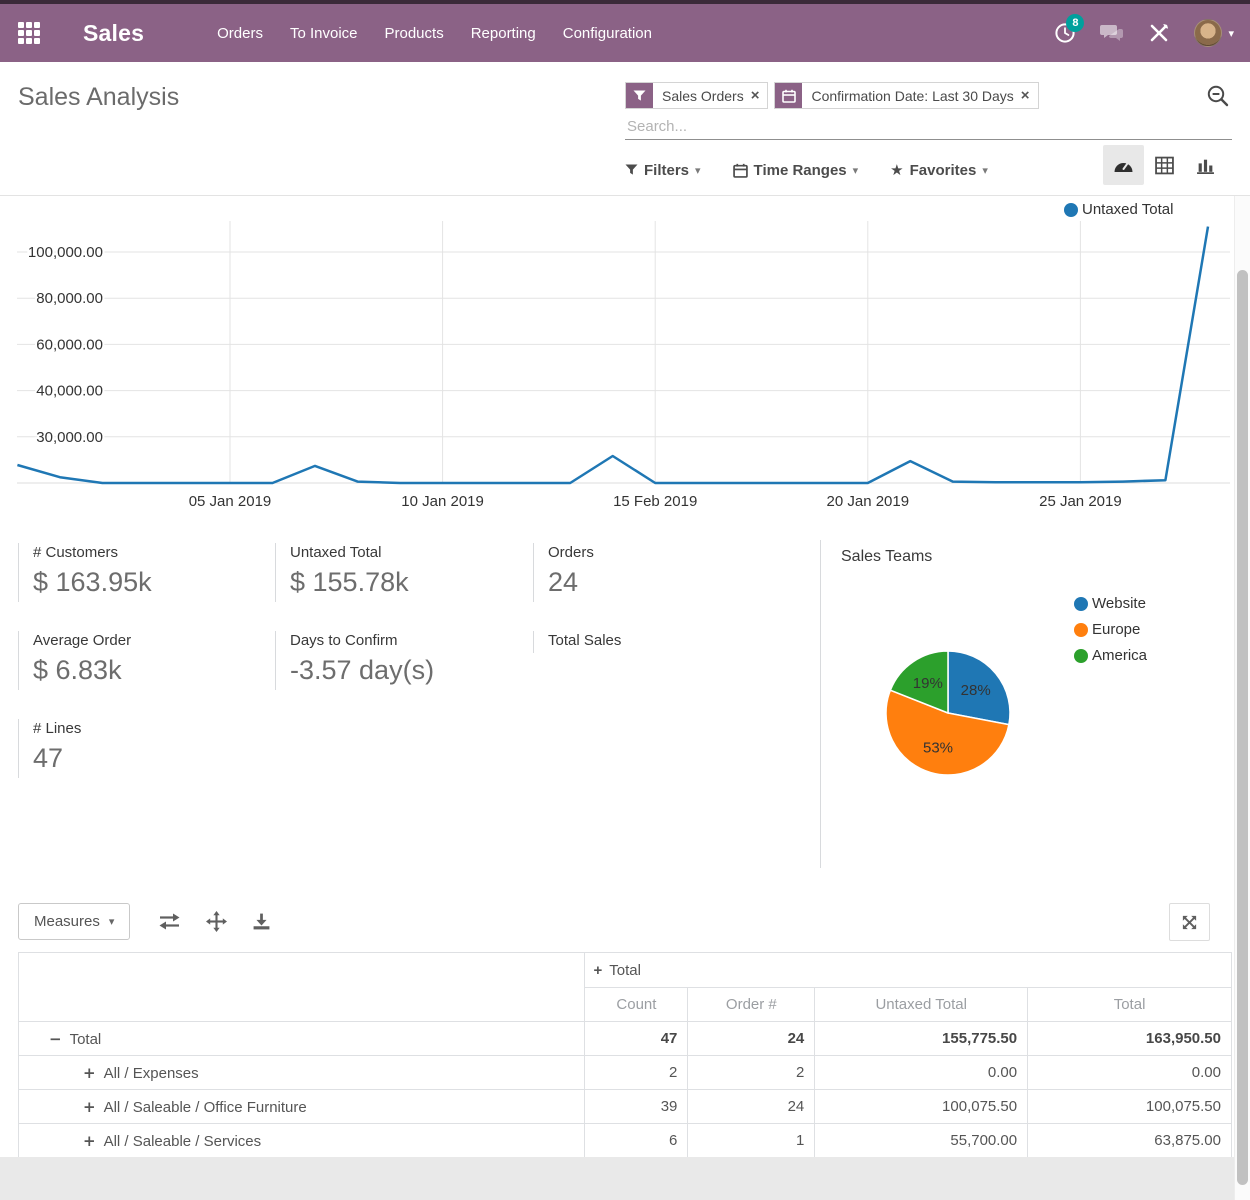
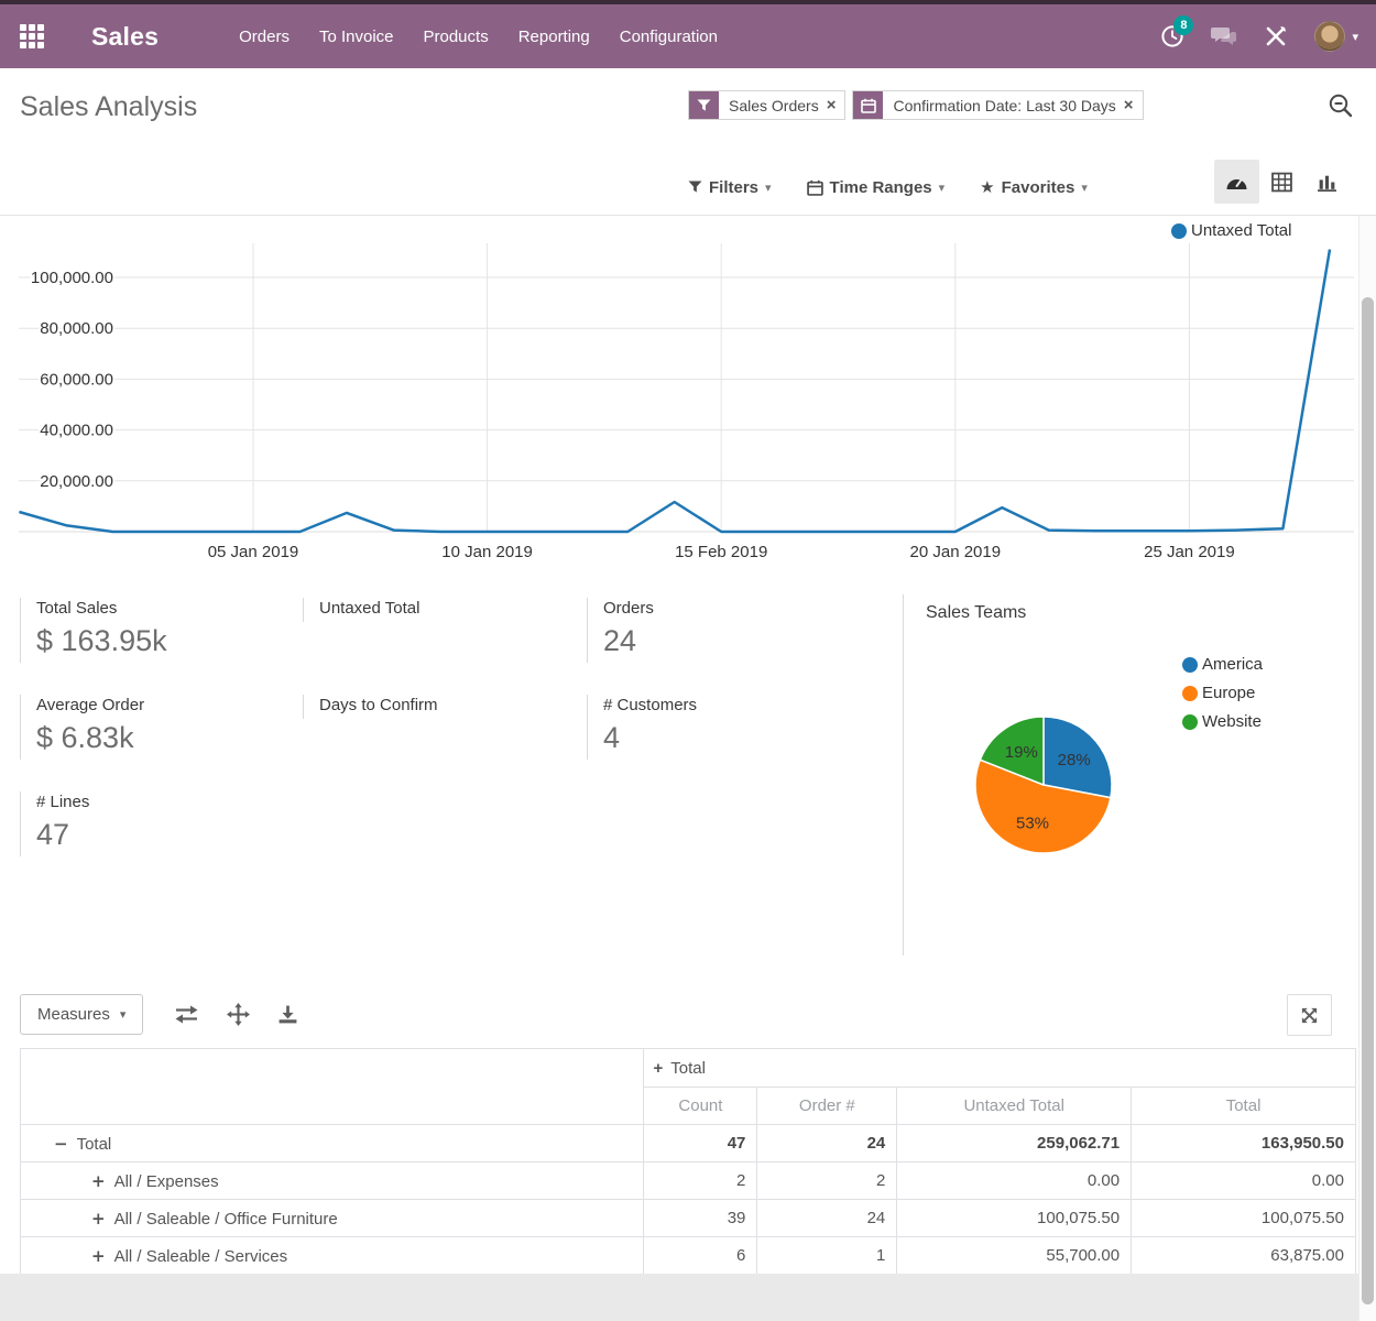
  Sales
  Orders
  To Invoice
  Products
  Reporting
  Configuration
  8
  ▾
  Sales Analysis
  Sales Orders
  ×
  Confirmation Date: Last 30 Days
  ×
- Search...
  Filters
  ▾
  Time Ranges
  ▾
  ★
  Favorites
  ▾
  Untaxed Total
- 30,000.00
+ 20,000.00
  40,000.00
  60,000.00
  80,000.00
  100,000.00
  05 Jan 2019
  10 Jan 2019
  15 Feb 2019
  20 Jan 2019
  25 Jan 2019
- # Customers
+ Total Sales
  $ 163.95k
  Untaxed Total
- $ 155.78k
  Orders
  24
  Average Order
  $ 6.83k
  Days to Confirm
- -3.57 day(s)
- Total Sales
+ # Customers
+ 4
  # Lines
  47
  Sales Teams
  28%
  53%
  19%
- Website
+ America
  Europe
- America
+ Website
  Measures
  ▾
  	+ Total
  Count	Order #	Untaxed Total	Total
- − Total	47	24	155,775.50	163,950.50
+ − Total	47	24	259,062.71	163,950.50
  + All / Expenses	2	2	0.00	0.00
  + All / Saleable / Office Furniture	39	24	100,075.50	100,075.50
  + All / Saleable / Services	6	1	55,700.00	63,875.00
